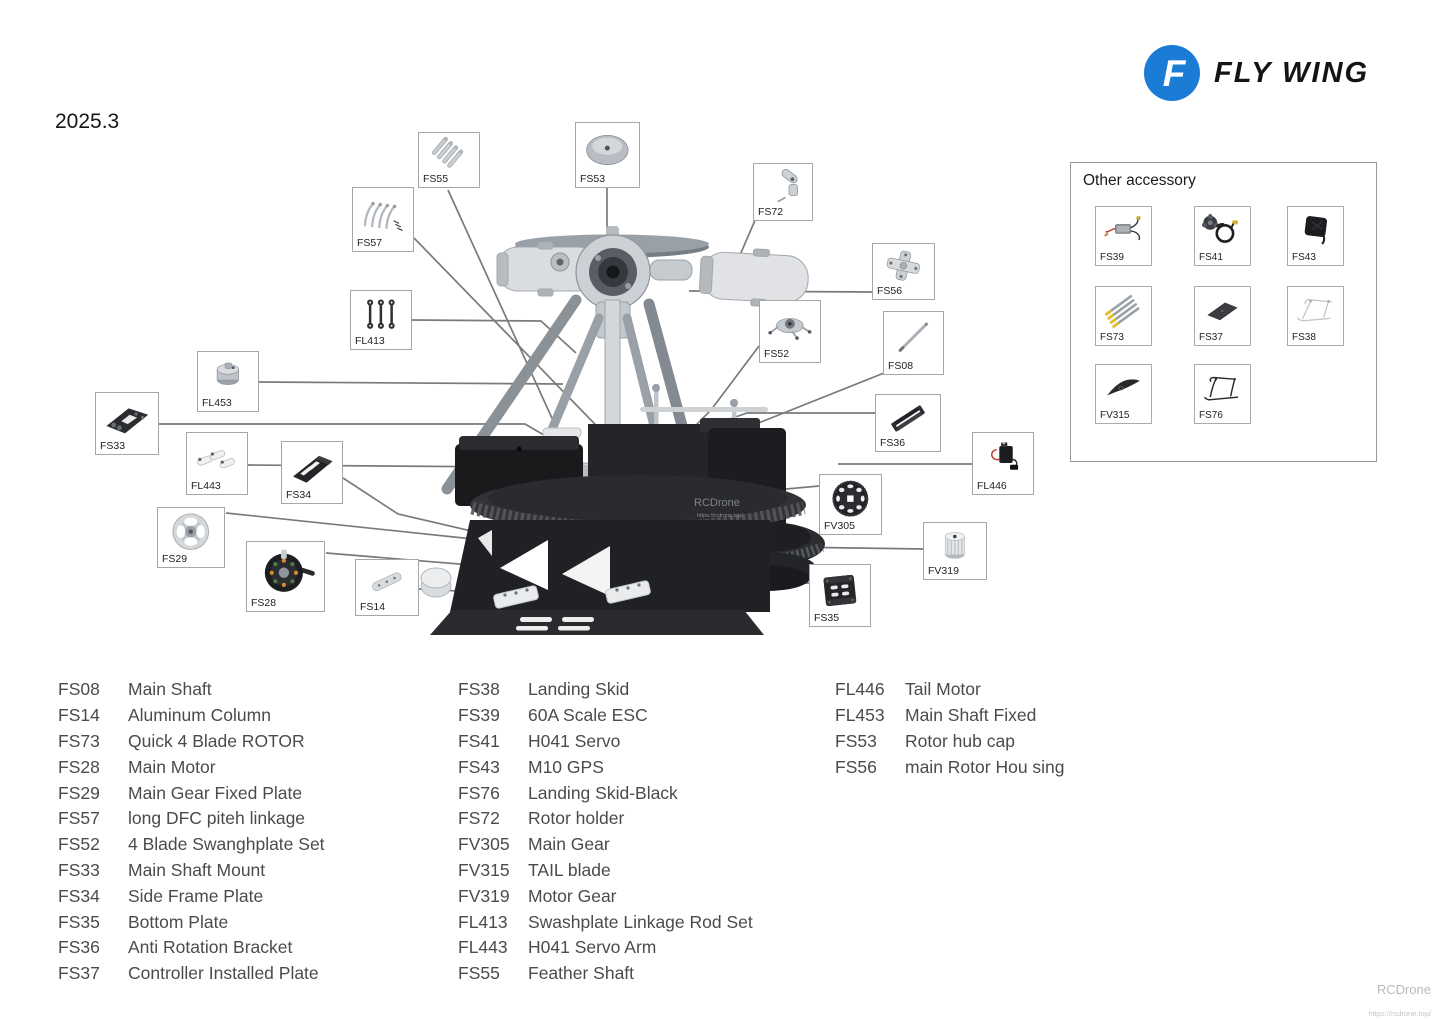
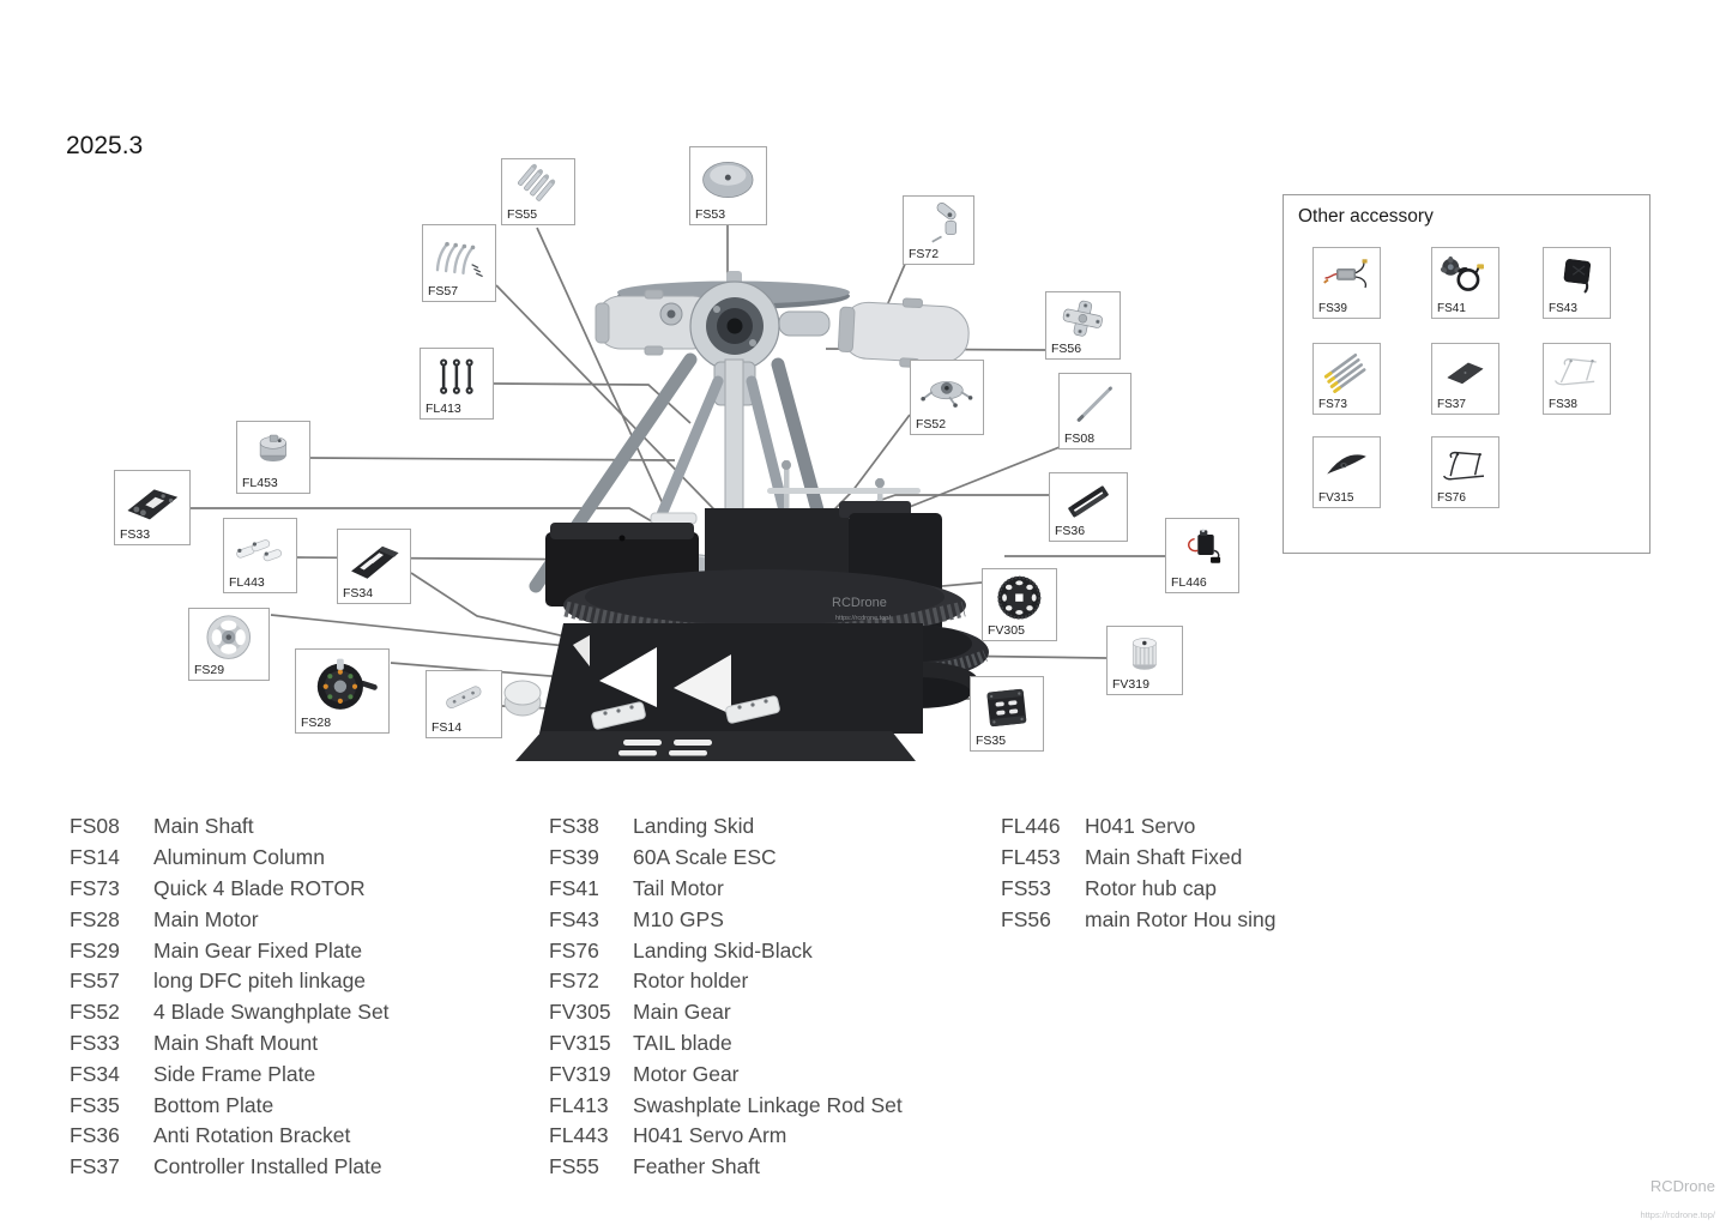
  2025.3
- F
- FLY WING
  RCDrone
  FS55
  FS53
  FS72
  FS57
  FL413
  FL453
  FS33
  FL443
  FS34
  FS29
  FS28
  FS14
  FS56
  FS52
  FS08
  FS36
  FL446
  FV305
  FV319
  FS35
  Other accessory
  FS39
  FS41
  FS43
  FS73
  FS37
  FS38
  FV315
  FS76
  FS08
  Main Shaft
  FS14
  Aluminum Column
  FS73
  Quick 4 Blade ROTOR
  FS28
  Main Motor
  FS29
  Main Gear Fixed Plate
  FS57
  long DFC piteh linkage
  FS52
  4 Blade Swanghplate Set
  FS33
  Main Shaft Mount
  FS34
  Side Frame Plate
  FS35
  Bottom Plate
  FS36
  Anti Rotation Bracket
  FS37
  Controller Installed Plate
  FS38
  Landing Skid
  FS39
  60A Scale ESC
  FS41
- H041 Servo
+ Tail Motor
  FS43
  M10 GPS
  FS76
  Landing Skid-Black
  FS72
  Rotor holder
  FV305
  Main Gear
  FV315
  TAIL blade
  FV319
  Motor Gear
  FL413
  Swashplate Linkage Rod Set
  FL443
  H041 Servo Arm
  FS55
  Feather Shaft
  FL446
- Tail Motor
+ H041 Servo
  FL453
  Main Shaft Fixed
  FS53
  Rotor hub cap
  FS56
  main Rotor Hou sing
  RCDrone
  https://rcdrone.top/
